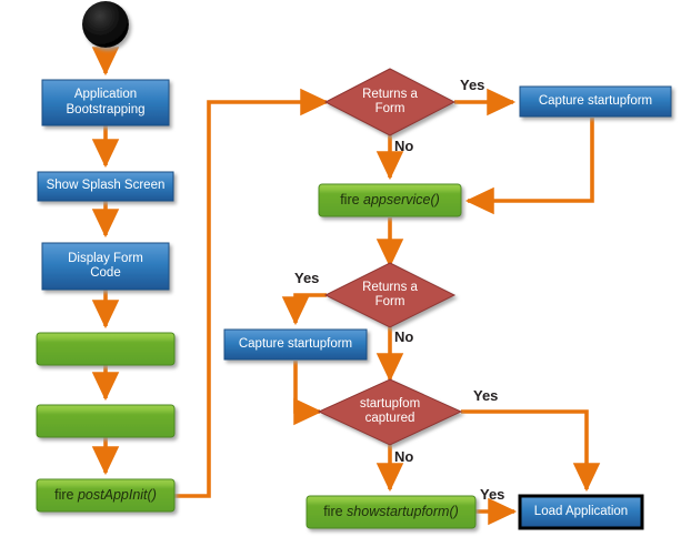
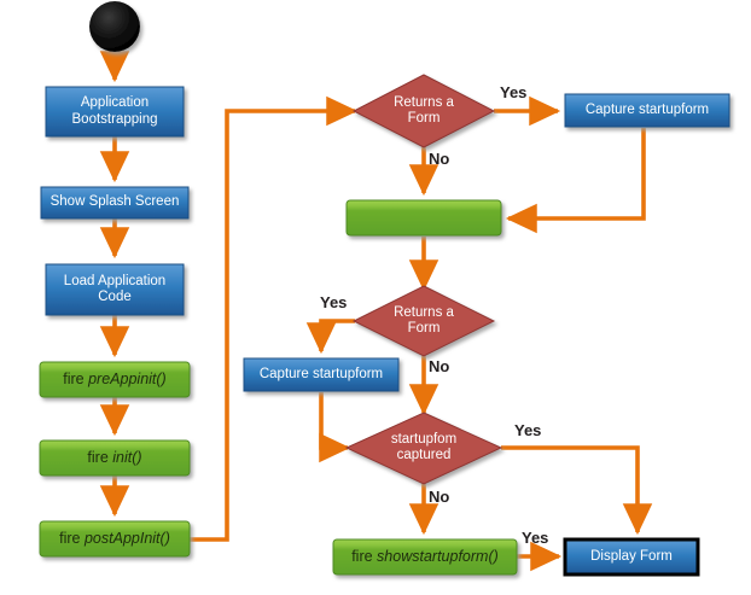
  Application
  Bootstrapping
  Show Splash Screen
- Display Form
+ Load Application
  Code
+ fire preAppinit()
+ fire init()
  fire postAppInit()
  Returns a
  Form
  Capture startupform
- fire appservice()
  Returns a
  Form
  Capture startupform
  startupfom
  captured
  fire showstartupform()
- Load Application
+ Display Form
  Yes
  No
  Yes
  No
  Yes
  No
  Yes
